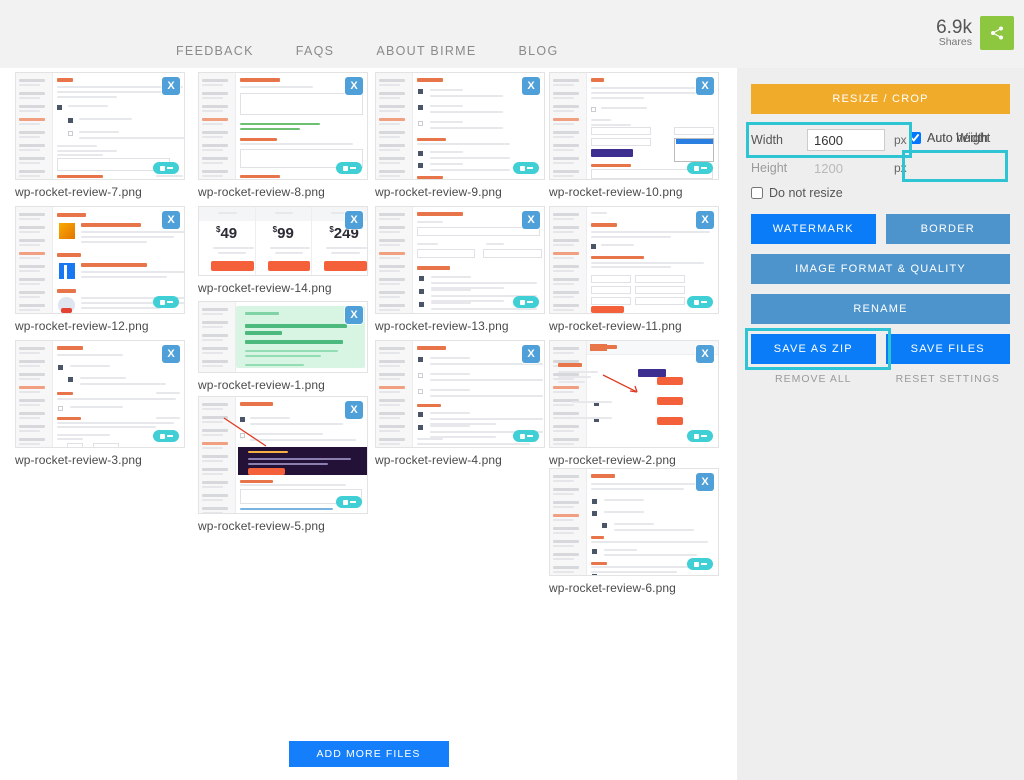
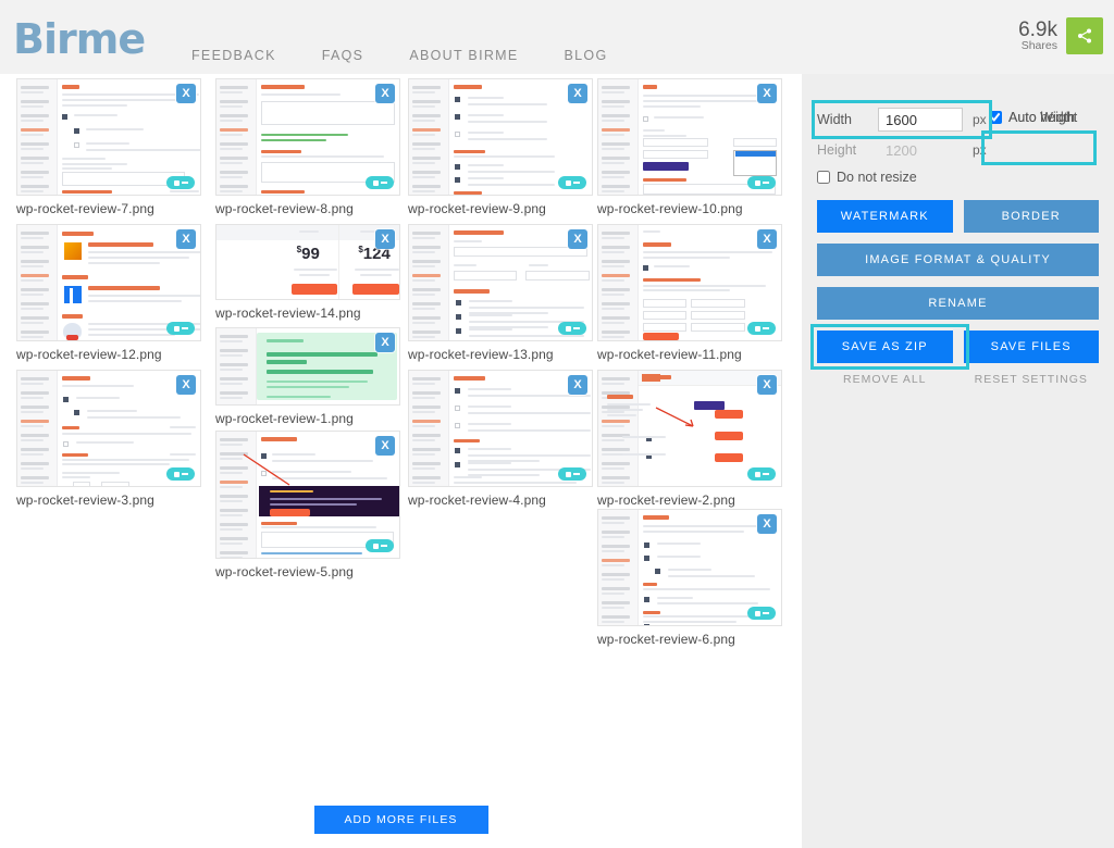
+ Birme
  FEEDBACK
  FAQS
  ABOUT BIRME
  BLOG
  6.9k
  Shares
  X
  wp-rocket-review-7.png
  X
  wp-rocket-review-8.png
  X
  wp-rocket-review-9.png
  X
  wp-rocket-review-10.png
  X
  wp-rocket-review-12.png
- $49
  $99
- $249
+ $124
  X
  wp-rocket-review-14.png
  X
  wp-rocket-review-13.png
  X
  wp-rocket-review-11.png
  X
  wp-rocket-review-1.png
  X
  wp-rocket-review-3.png
  X
  wp-rocket-review-4.png
  X
  wp-rocket-review-2.png
  X
  wp-rocket-review-5.png
  X
  wp-rocket-review-6.png
  ADD MORE FILES
- RESIZE / CROP
  Width
  1600
  px
  Auto Width
  Height
  1200
  px
  Auto height
  Do not resize
  WATERMARK
  BORDER
  IMAGE FORMAT & QUALITY
  RENAME
  SAVE AS ZIP
  SAVE FILES
  REMOVE ALL
  RESET SETTINGS
